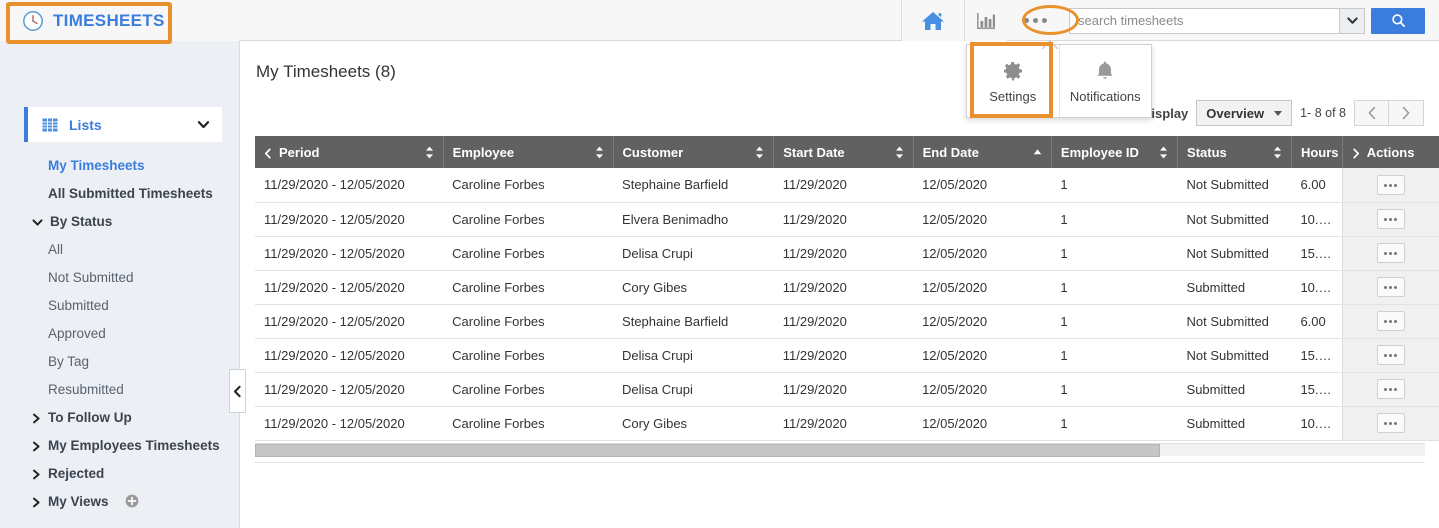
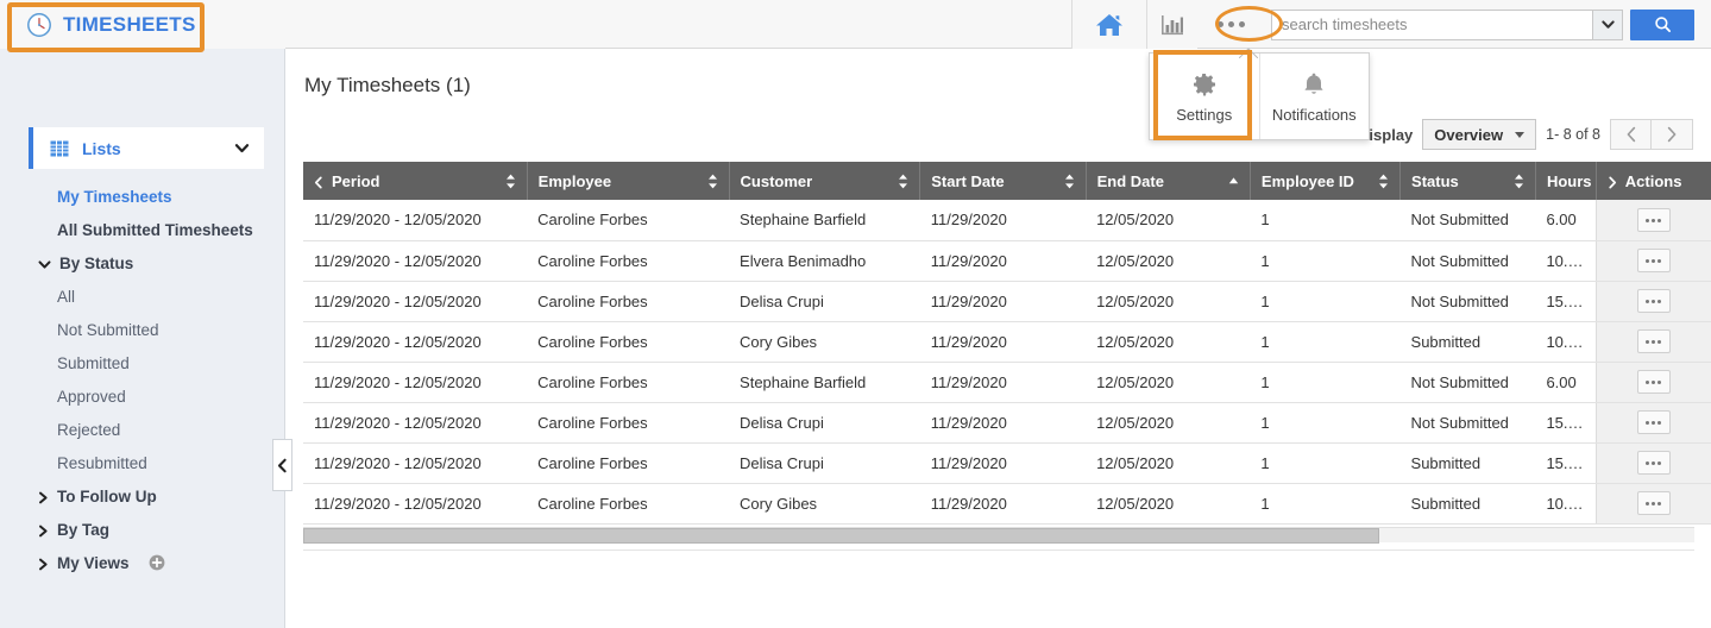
  TIMESHEETS
  search timesheets
  Settings
  Notifications
  Lists
  My Timesheets
  All Submitted Timesheets
  By Status
  All
  Not Submitted
  Submitted
  Approved
- By Tag
+ Rejected
  Resubmitted
  To Follow Up
- My Employees Timesheets
- Rejected
+ By Tag
  My Views
- My Timesheets (8)
+ My Timesheets (1)
  isplay
  Overview
  1- 8 of 8
  Period	Employee	Customer	Start Date	End Date	Employee ID	Status	Hours	Actions
  11/29/2020 - 12/05/2020	Caroline Forbes	Stephaine Barfield	11/29/2020	12/05/2020	1	Not Submitted	6.00
  11/29/2020 - 12/05/2020	Caroline Forbes	Elvera Benimadho	11/29/2020	12/05/2020	1	Not Submitted	10.00
  11/29/2020 - 12/05/2020	Caroline Forbes	Delisa Crupi	11/29/2020	12/05/2020	1	Not Submitted	15.00
  11/29/2020 - 12/05/2020	Caroline Forbes	Cory Gibes	11/29/2020	12/05/2020	1	Submitted	10.00
  11/29/2020 - 12/05/2020	Caroline Forbes	Stephaine Barfield	11/29/2020	12/05/2020	1	Not Submitted	6.00
  11/29/2020 - 12/05/2020	Caroline Forbes	Delisa Crupi	11/29/2020	12/05/2020	1	Not Submitted	15.00
  11/29/2020 - 12/05/2020	Caroline Forbes	Delisa Crupi	11/29/2020	12/05/2020	1	Submitted	15.00
  11/29/2020 - 12/05/2020	Caroline Forbes	Cory Gibes	11/29/2020	12/05/2020	1	Submitted	10.00
